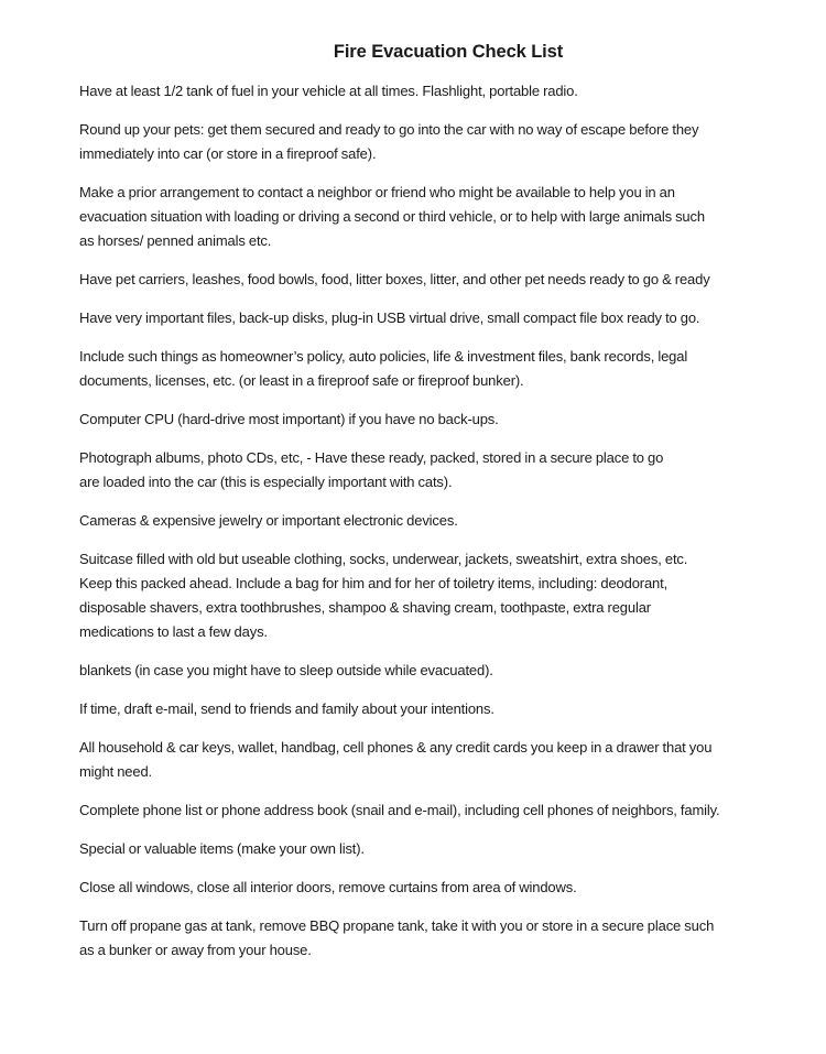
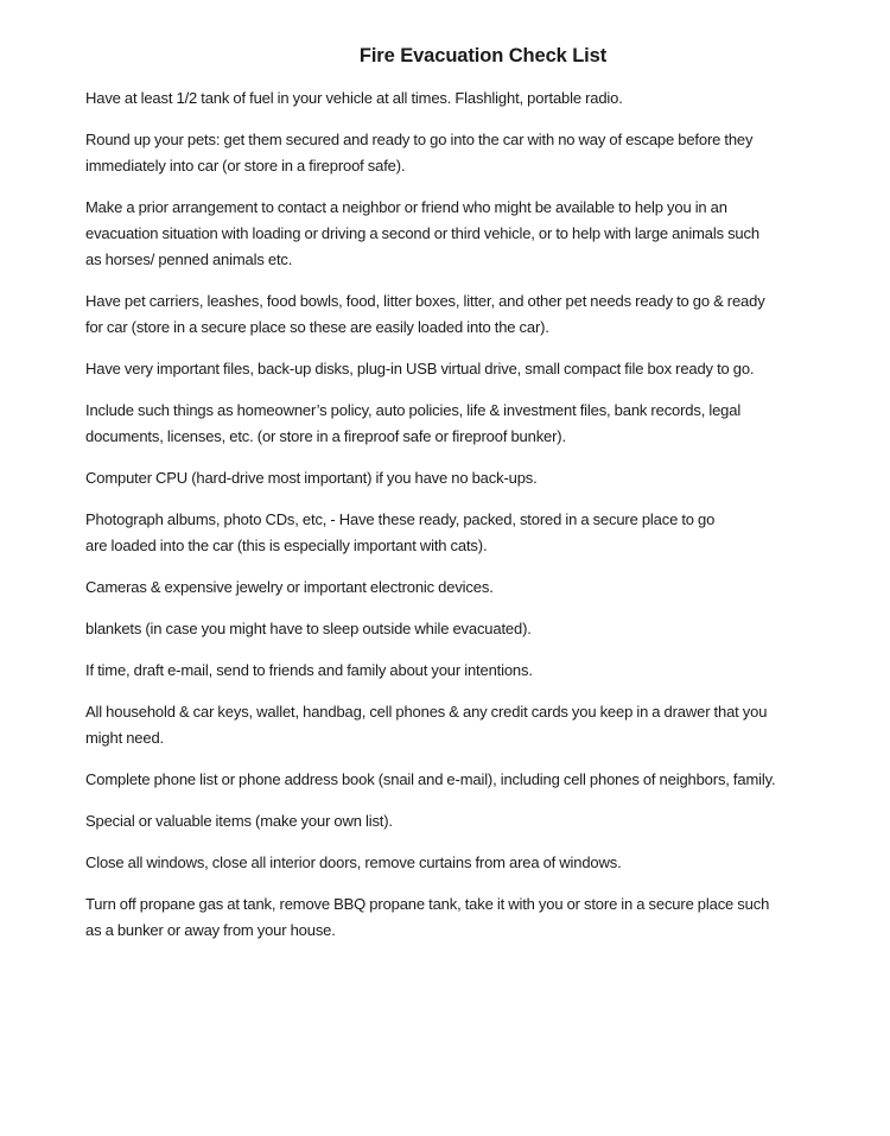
  Fire Evacuation Check List
  Have at least 1/2 tank of fuel in your vehicle at all times. Flashlight, portable radio.
  Round up your pets: get them secured and ready to go into the car with no way of escape before they
  immediately into car (or store in a fireproof safe).
  Make a prior arrangement to contact a neighbor or friend who might be available to help you in an
  evacuation situation with loading or driving a second or third vehicle, or to help with large animals such
  as horses/ penned animals etc.
  Have pet carriers, leashes, food bowls, food, litter boxes, litter, and other pet needs ready to go & ready
+ for car (store in a secure place so these are easily loaded into the car).
  Have very important files, back-up disks, plug-in USB virtual drive, small compact file box ready to go.
  Include such things as homeowner’s policy, auto policies, life & investment files, bank records, legal
- documents, licenses, etc. (or least in a fireproof safe or fireproof bunker).
+ documents, licenses, etc. (or store in a fireproof safe or fireproof bunker).
  Computer CPU (hard-drive most important) if you have no back-ups.
  Photograph albums, photo CDs, etc, - Have these ready, packed, stored in a secure place to go
  are loaded into the car (this is especially important with cats).
  Cameras & expensive jewelry or important electronic devices.
- Suitcase filled with old but useable clothing, socks, underwear, jackets, sweatshirt, extra shoes, etc.
- Keep this packed ahead. Include a bag for him and for her of toiletry items, including: deodorant,
- disposable shavers, extra toothbrushes, shampoo & shaving cream, toothpaste, extra regular
- medications to last a few days.
  blankets (in case you might have to sleep outside while evacuated).
  If time, draft e-mail, send to friends and family about your intentions.
  All household & car keys, wallet, handbag, cell phones & any credit cards you keep in a drawer that you
  might need.
  Complete phone list or phone address book (snail and e-mail), including cell phones of neighbors, family.
  Special or valuable items (make your own list).
  Close all windows, close all interior doors, remove curtains from area of windows.
  Turn off propane gas at tank, remove BBQ propane tank, take it with you or store in a secure place such
  as a bunker or away from your house.
